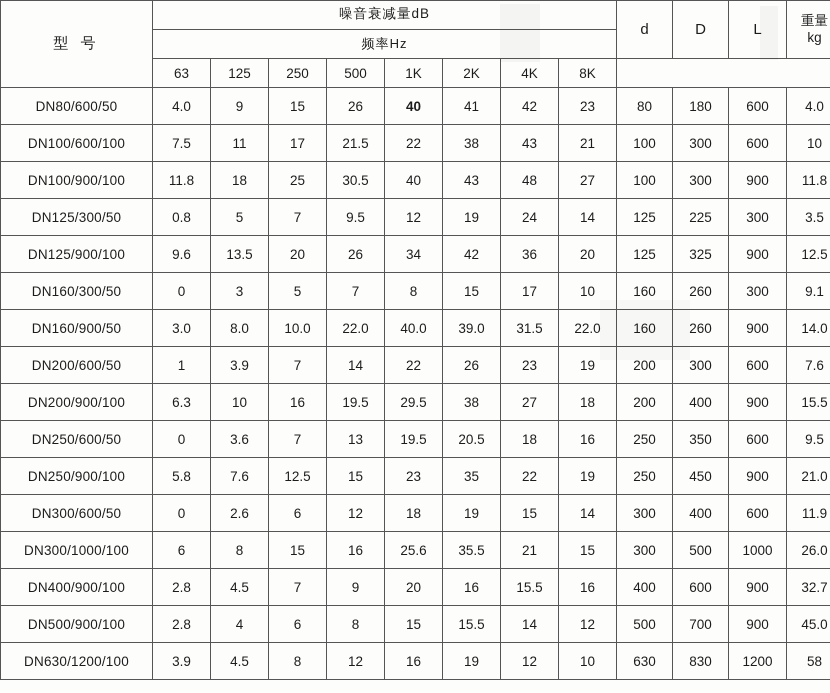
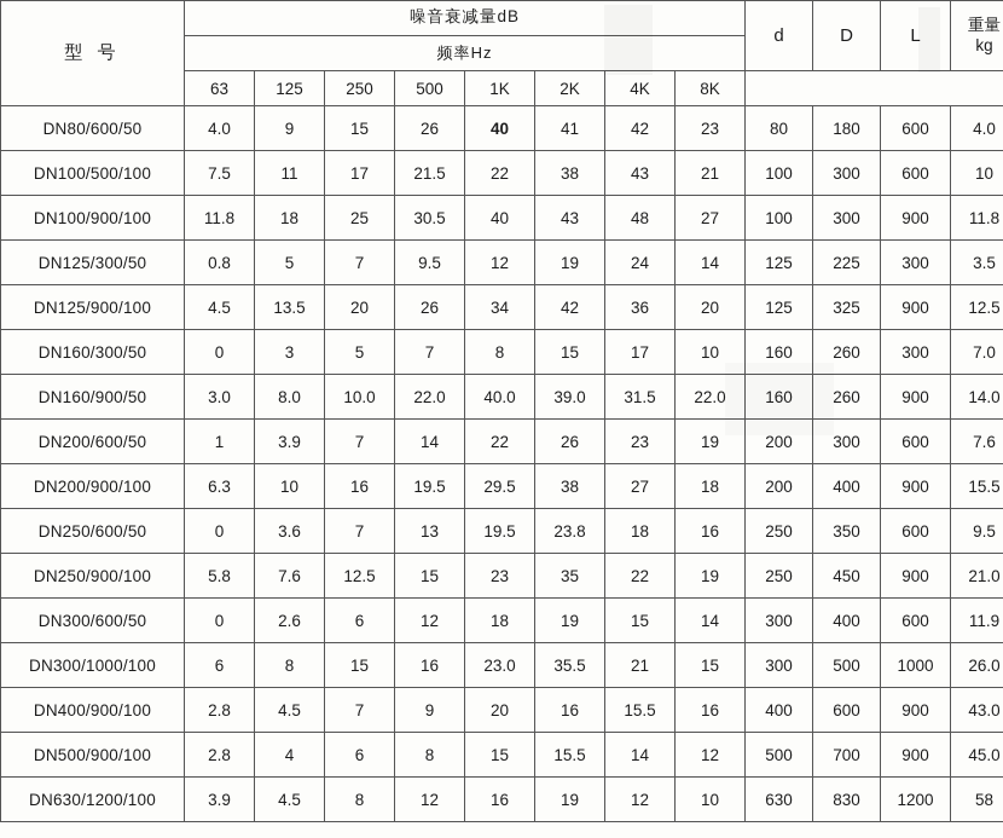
  型 号	噪音衰减量dB	d	D	L	重量 kg
  频率Hz
  63	125	250	500	1K	2K	4K	8K
  DN80/600/50	4.0	9	15	26	40	41	42	23	80	180	600	4.0
- DN100/600/100	7.5	11	17	21.5	22	38	43	21	100	300	600	10
+ DN100/500/100	7.5	11	17	21.5	22	38	43	21	100	300	600	10
  DN100/900/100	11.8	18	25	30.5	40	43	48	27	100	300	900	11.8
  DN125/300/50	0.8	5	7	9.5	12	19	24	14	125	225	300	3.5
- DN125/900/100	9.6	13.5	20	26	34	42	36	20	125	325	900	12.5
+ DN125/900/100	4.5	13.5	20	26	34	42	36	20	125	325	900	12.5
- DN160/300/50	0	3	5	7	8	15	17	10	160	260	300	9.1
+ DN160/300/50	0	3	5	7	8	15	17	10	160	260	300	7.0
  DN160/900/50	3.0	8.0	10.0	22.0	40.0	39.0	31.5	22.0	160	260	900	14.0
  DN200/600/50	1	3.9	7	14	22	26	23	19	200	300	600	7.6
  DN200/900/100	6.3	10	16	19.5	29.5	38	27	18	200	400	900	15.5
- DN250/600/50	0	3.6	7	13	19.5	20.5	18	16	250	350	600	9.5
+ DN250/600/50	0	3.6	7	13	19.5	23.8	18	16	250	350	600	9.5
  DN250/900/100	5.8	7.6	12.5	15	23	35	22	19	250	450	900	21.0
  DN300/600/50	0	2.6	6	12	18	19	15	14	300	400	600	11.9
- DN300/1000/100	6	8	15	16	25.6	35.5	21	15	300	500	1000	26.0
+ DN300/1000/100	6	8	15	16	23.0	35.5	21	15	300	500	1000	26.0
- DN400/900/100	2.8	4.5	7	9	20	16	15.5	16	400	600	900	32.7
+ DN400/900/100	2.8	4.5	7	9	20	16	15.5	16	400	600	900	43.0
  DN500/900/100	2.8	4	6	8	15	15.5	14	12	500	700	900	45.0
  DN630/1200/100	3.9	4.5	8	12	16	19	12	10	630	830	1200	58
